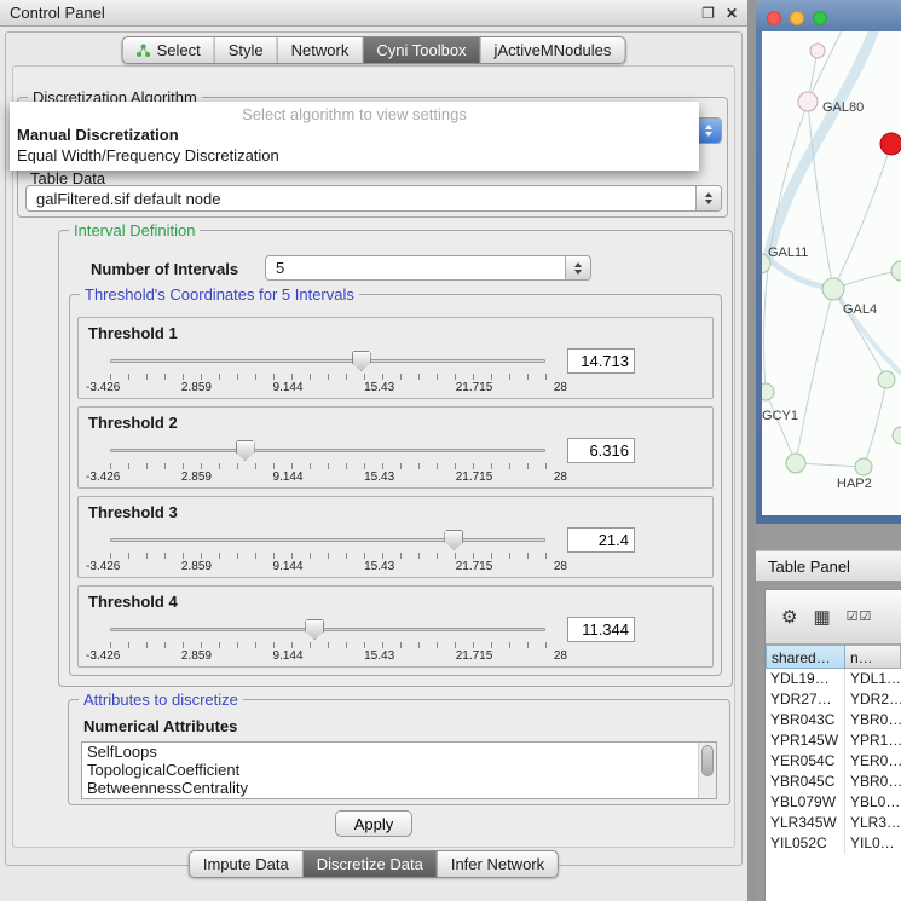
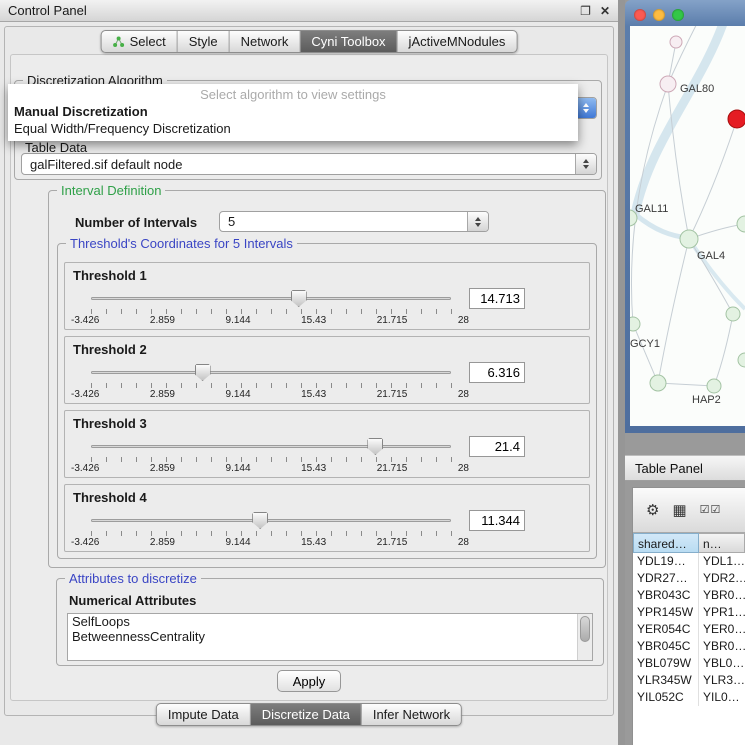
  Control Panel
  ❐
  ✕
  Select
  Style
  Network
  Cyni Toolbox
  jActiveMNodules
  Discretization Algorithm
  Table Data
  galFiltered.sif default node
  Select algorithm to view settings
  Manual Discretization
  Equal Width/Frequency Discretization
  Interval Definition
  Number of Intervals
  5
  Threshold's Coordinates for 5 Intervals
  Threshold 1
  -3.426
  2.859
  9.144
  15.43
  21.715
  28
  14.713
  Threshold 2
  -3.426
  2.859
  9.144
  15.43
  21.715
  28
  6.316
  Threshold 3
  -3.426
  2.859
  9.144
  15.43
  21.715
  28
  21.4
  Threshold 4
  -3.426
  2.859
  9.144
  15.43
  21.715
  28
  11.344
  Attributes to discretize
  Numerical Attributes
  SelfLoops
- TopologicalCoefficient
  BetweennessCentrality
  Apply
  Impute Data
  Discretize Data
  Infer Network
  GAL80
  GAL11
  GAL4
  GCY1
  HAP2
  Table Panel
  ⚙
  ▦
  ☑☑
  shared…
  n…
  YDL19…
  YDL1…
  YDR27…
  YDR2…
  YBR043C
  YBR0…
  YPR145W
  YPR1…
  YER054C
  YER0…
  YBR045C
  YBR0…
  YBL079W
  YBL0…
  YLR345W
  YLR3…
  YIL052C
  YIL0…
